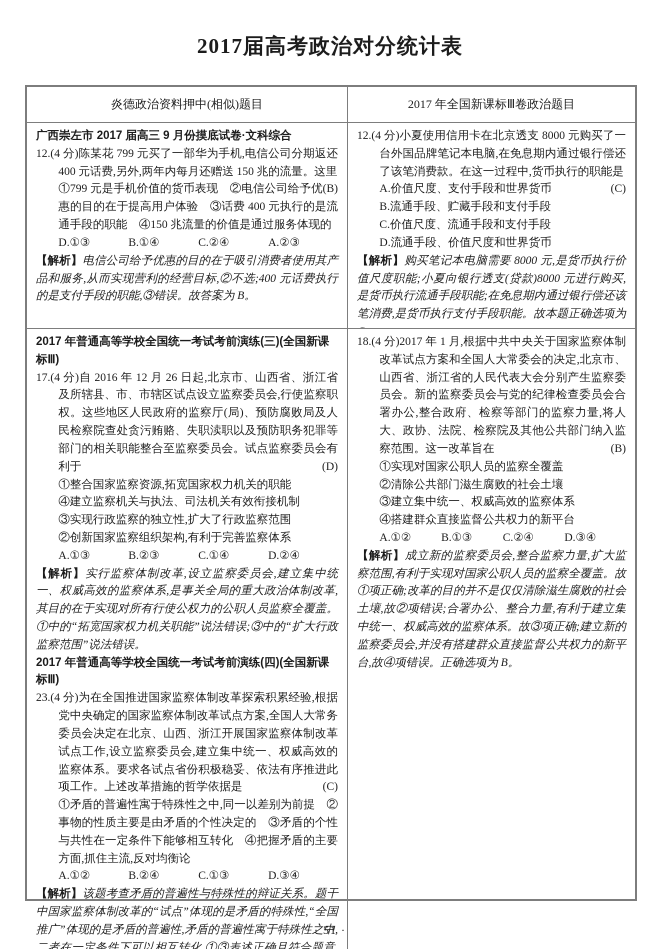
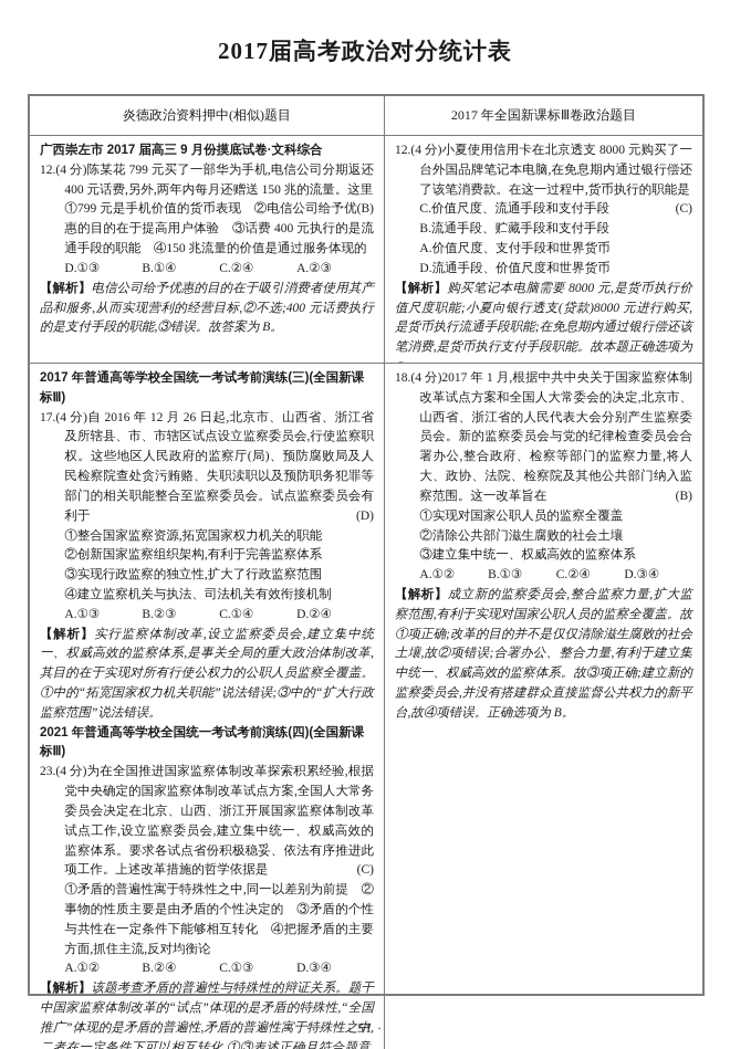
  2017届高考政治对分统计表
  炎德政治资料押中(相似)题目
  2017 年全国新课标Ⅲ卷政治题目
  广西崇左市 2017 届高三 9 月份摸底试卷·文科综合
  12.(4 分)陈某花 799 元买了一部华为手机,电信公司分期返还 400 元话费,另外,两年内每月还赠送 150 兆的流量。这里
  (B)
  ①799 元是手机价值的货币表现 ②电信公司给予优惠的目的在于提高用户体验 ③话费 400 元执行的是流通手段的职能 ④150 兆流量的价值是通过服务体现的
  D.①③
  B.①④
  C.②④
  A.②③
  【解析】电信公司给予优惠的目的在于吸引消费者使用其产品和服务,从而实现营利的经营目标,②不选;400 元话费执行的是支付手段的职能,③错误。故答案为 B。
  12.(4 分)小夏使用信用卡在北京透支 8000 元购买了一台外国品牌笔记本电脑,在免息期内通过银行偿还了该笔消费款。在这一过程中,货币执行的职能是
  (C)
- A.价值尺度、支付手段和世界货币
+ C.价值尺度、流通手段和支付手段
  B.流通手段、贮藏手段和支付手段
- C.价值尺度、流通手段和支付手段
+ A.价值尺度、支付手段和世界货币
  D.流通手段、价值尺度和世界货币
  【解析】购买笔记本电脑需要 8000 元,是货币执行价值尺度职能;小夏向银行透支(贷款)8000 元进行购买,是货币执行流通手段职能;在免息期内通过银行偿还该笔消费,是货币执行支付手段职能。故本题正确选项为
  2017 年普通高等学校全国统一考试考前演练(三)(全国新课标Ⅲ)
  17.(4 分)自 2016 年 12 月 26 日起,北京市、山西省、浙江省及所辖县、市、市辖区试点设立监察委员会,行使监察职权。这些地区人民政府的监察厅(局)、预防腐败局及人民检察院查处贪污贿赂、失职渎职以及预防职务犯罪等部门的相关职能整合至监察委员会。试点监察委员会有利于
  (D)
  ①整合国家监察资源,拓宽国家权力机关的职能
- ④建立监察机关与执法、司法机关有效衔接机制
+ ②创新国家监察组织架构,有利于完善监察体系
  ③实现行政监察的独立性,扩大了行政监察范围
- ②创新国家监察组织架构,有利于完善监察体系
+ ④建立监察机关与执法、司法机关有效衔接机制
  A.①③
  B.②③
  C.①④
  D.②④
  【解析】实行监察体制改革,设立监察委员会,建立集中统一、权威高效的监察体系,是事关全局的重大政治体制改革,其目的在于实现对所有行使公权力的公职人员监察全覆盖。①中的“拓宽国家权力机关职能”说法错误;③中的“扩大行政监察范围”说法错误。
- 2017 年普通高等学校全国统一考试考前演练(四)(全国新课标Ⅲ)
+ 2021 年普通高等学校全国统一考试考前演练(四)(全国新课标Ⅲ)
  23.(4 分)为在全国推进国家监察体制改革探索积累经验,根据党中央确定的国家监察体制改革试点方案,全国人大常务委员会决定在北京、山西、浙江开展国家监察体制改革试点工作,设立监察委员会,建立集中统一、权威高效的监察体系。要求各试点省份积极稳妥、依法有序推进此项工作。上述改革措施的哲学依据是
  (C)
  ①矛盾的普遍性寓于特殊性之中,同一以差别为前提 ②事物的性质主要是由矛盾的个性决定的 ③矛盾的个性与共性在一定条件下能够相互转化 ④把握矛盾的主要方面,抓住主流,反对均衡论
  A.①②
  B.②④
  C.①③
  D.③④
  18.(4 分)2017 年 1 月,根据中共中央关于国家监察体制改革试点方案和全国人大常委会的决定,北京市、山西省、浙江省的人民代表大会分别产生监察委员会。新的监察委员会与党的纪律检查委员会合署办公,整合政府、检察等部门的监察力量,将人大、政协、法院、检察院及其他公共部门纳入监察范围。这一改革旨在
  (B)
  ①实现对国家公职人员的监察全覆盖
  ②清除公共部门滋生腐败的社会土壤
  ③建立集中统一、权威高效的监察体系
- ④搭建群众直接监督公共权力的新平台
  A.①②
  B.①③
  C.②④
  D.③④
  【解析】成立新的监察委员会,整合监察力量,扩大监察范围,有利于实现对国家公职人员的监察全覆盖。故①项正确;改革的目的并不是仅仅清除滋生腐败的社会土壤,故②项错误;合署办公、整合力量,有利于建立集中统一、权威高效的监察体系。故③项正确;建立新的监察委员会,并没有搭建群众直接监督公共权力的新平台,故④项错误。正确选项为 B。
  · 51 ·
